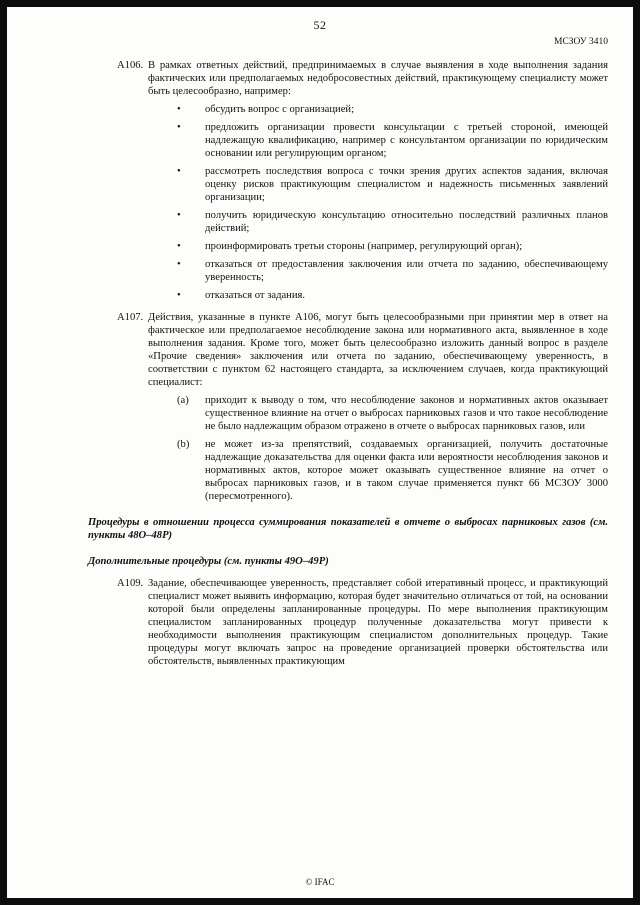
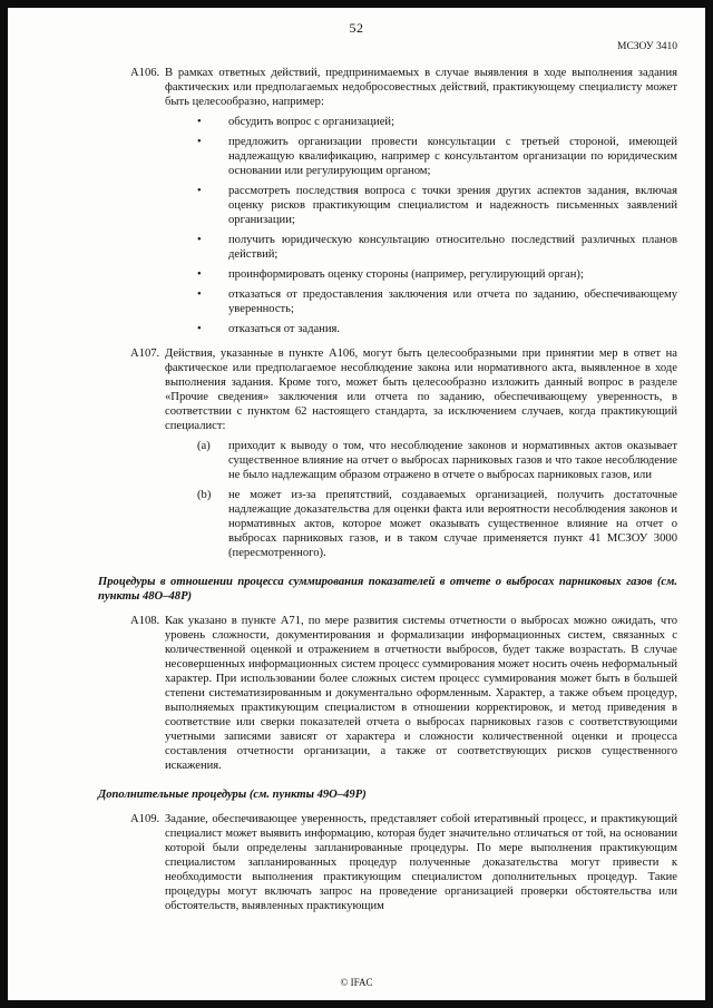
  52
  МСЗОУ 3410
  А106.
  В рамках ответных действий, предпринимаемых в случае выявления в ходе выполнения задания фактических или предполагаемых недобросовестных действий, практикующему специалисту может быть целесообразно, например:
  •
  обсудить вопрос с организацией;
  •
  предложить организации провести консультации с третьей стороной, имеющей надлежащую квалификацию, например с консультантом организации по юридическим основании или регулирующим органом;
  •
  рассмотреть последствия вопроса с точки зрения других аспектов задания, включая оценку рисков практикующим специалистом и надежность письменных заявлений организации;
  •
  получить юридическую консультацию относительно последствий различных планов действий;
  •
- проинформировать третьи стороны (например, регулирующий орган);
+ проинформировать оценку стороны (например, регулирующий орган);
  •
  отказаться от предоставления заключения или отчета по заданию, обеспечивающему уверенность;
  •
  отказаться от задания.
  А107.
  Действия, указанные в пункте А106, могут быть целесообразными при принятии мер в ответ на фактическое или предполагаемое несоблюдение закона или нормативного акта, выявленное в ходе выполнения задания. Кроме того, может быть целесообразно изложить данный вопрос в разделе «Прочие сведения» заключения или отчета по заданию, обеспечивающему уверенность, в соответствии с пунктом 62 настоящего стандарта, за исключением случаев, когда практикующий специалист:
  (a)
  приходит к выводу о том, что несоблюдение законов и нормативных актов оказывает существенное влияние на отчет о выбросах парниковых газов и что такое несоблюдение не было надлежащим образом отражено в отчете о выбросах парниковых газов, или
  (b)
- не может из-за препятствий, создаваемых организацией, получить достаточные надлежащие доказательства для оценки факта или вероятности несоблюдения законов и нормативных актов, которое может оказывать существенное влияние на отчет о выбросах парниковых газов, и в таком случае применяется пункт 66 МСЗОУ 3000 (пересмотренного).
+ не может из-за препятствий, создаваемых организацией, получить достаточные надлежащие доказательства для оценки факта или вероятности несоблюдения законов и нормативных актов, которое может оказывать существенное влияние на отчет о выбросах парниковых газов, и в таком случае применяется пункт 41 МСЗОУ 3000 (пересмотренного).
  Процедуры в отношении процесса суммирования показателей в отчете о выбросах парниковых газов (см. пункты 48О–48Р)
+ А108.
+ Как указано в пункте А71, по мере развития системы отчетности о выбросах можно ожидать, что уровень сложности, документирования и формализации информационных систем, связанных с количественной оценкой и отражением в отчетности выбросов, будет также возрастать. В случае несовершенных информационных систем процесс суммирования может носить очень неформальный характер. При использовании более сложных систем процесс суммирования может быть в большей степени систематизированным и документально оформленным. Характер, а также объем процедур, выполняемых практикующим специалистом в отношении корректировок, и метод приведения в соответствие или сверки показателей отчета о выбросах парниковых газов с соответствующими учетными записями зависят от характера и сложности количественной оценки и процесса составления отчетности организации, а также от соответствующих рисков существенного искажения.
  Дополнительные процедуры (см. пункты 49О–49Р)
  А109.
  Задание, обеспечивающее уверенность, представляет собой итеративный процесс, и практикующий специалист может выявить информацию, которая будет значительно отличаться от той, на основании которой были определены запланированные процедуры. По мере выполнения практикующим специалистом запланированных процедур полученные доказательства могут привести к необходимости выполнения практикующим специалистом дополнительных процедур. Такие процедуры могут включать запрос на проведение организацией проверки обстоятельства или обстоятельств, выявленных практикующим
  © IFAC
